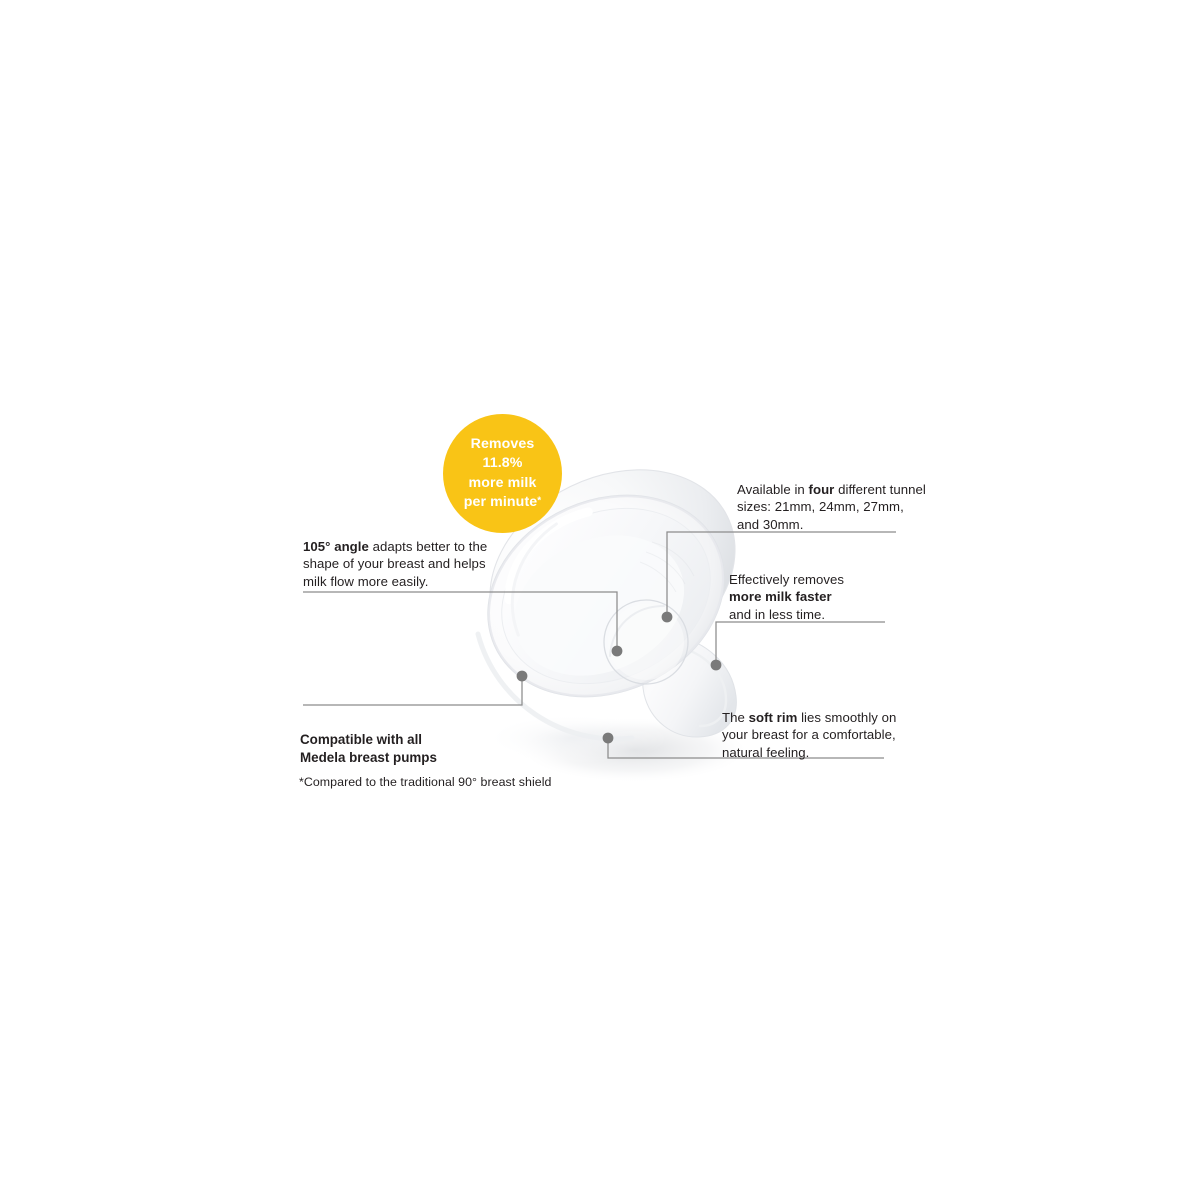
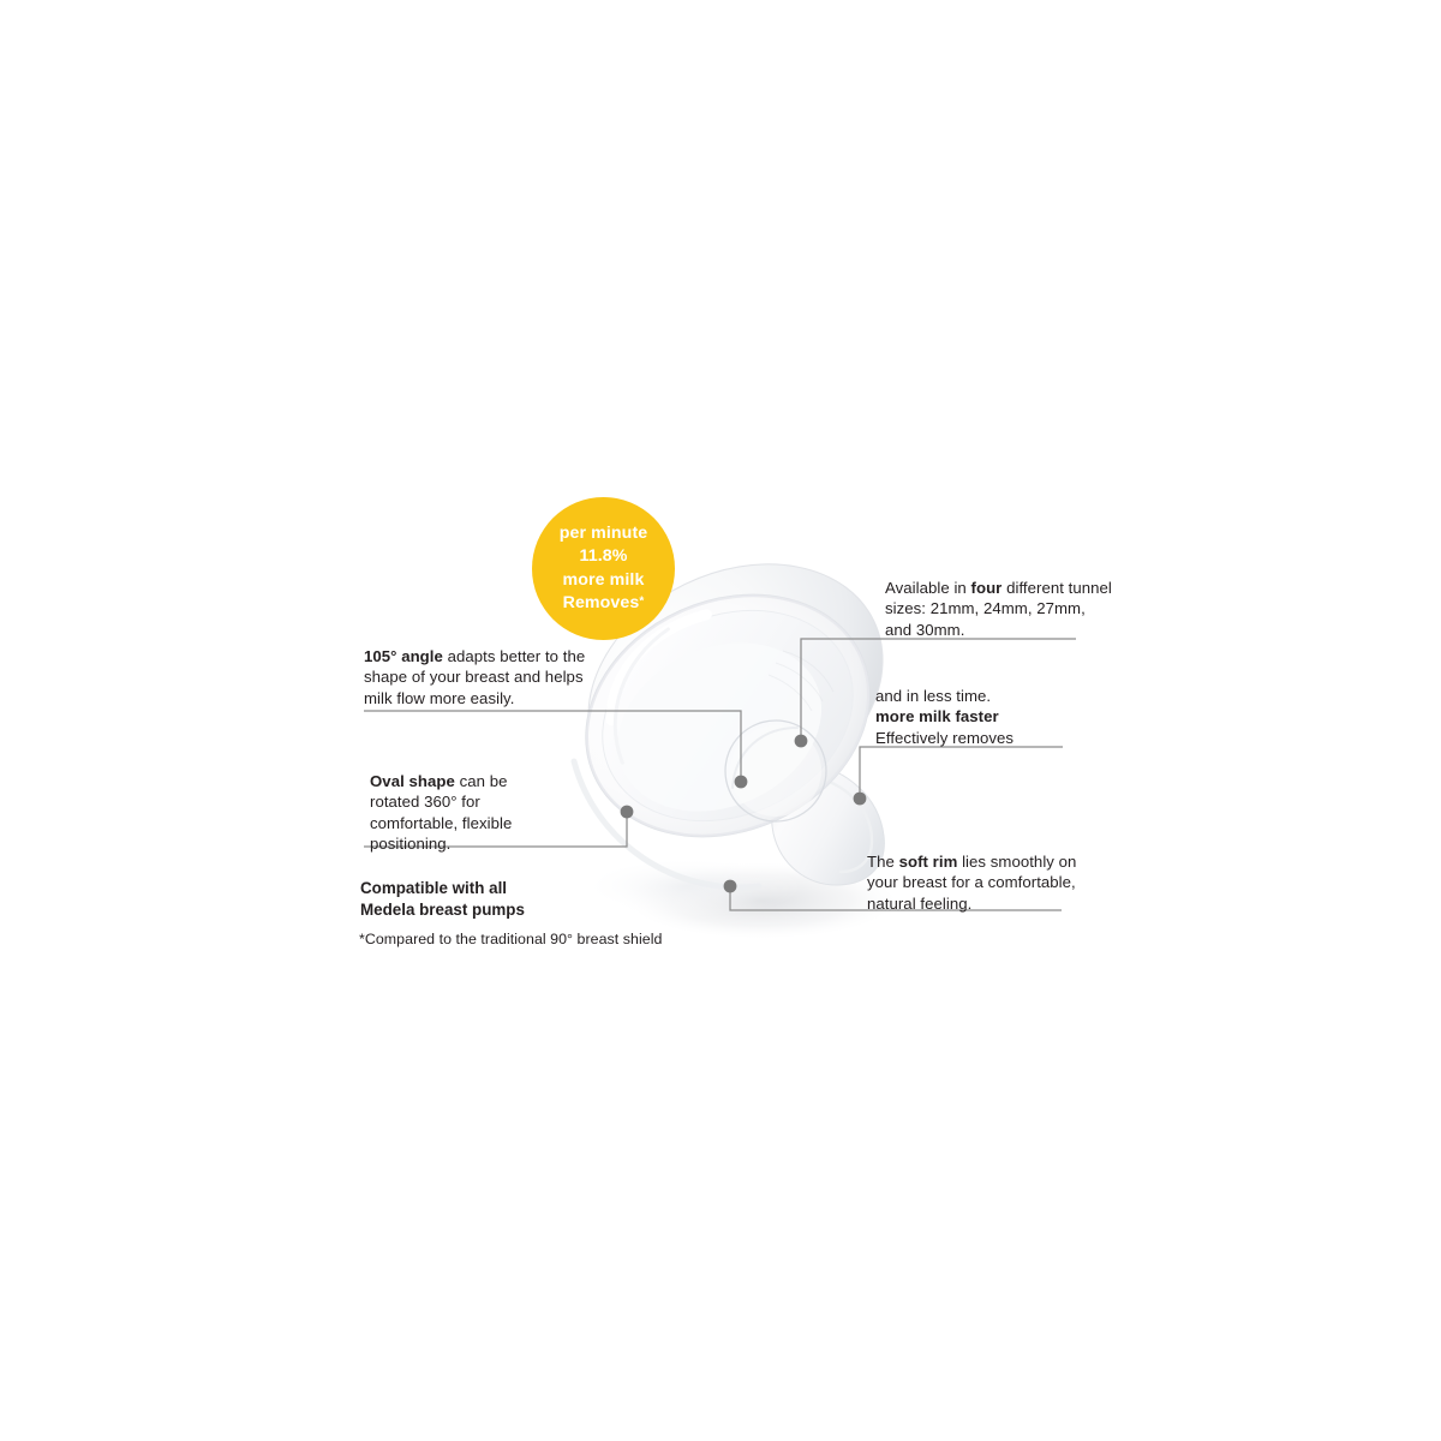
- Removes
+ per minute
  11.8%
  more milk
- per minute*
+ Removes*
  Available in four different tunnel
  sizes: 21mm, 24mm, 27mm,
  and 30mm.
- Effectively removes
+ and in less time.
  more milk faster
- and in less time.
+ Effectively removes
  The soft rim lies smoothly on
  your breast for a comfortable,
  natural feeling.
  105° angle adapts better to the
  shape of your breast and helps
  milk flow more easily.
+ Oval shape can be
+ rotated 360° for
+ comfortable, flexible
+ positioning.
  Compatible with all
  Medela breast pumps
  *Compared to the traditional 90° breast shield
